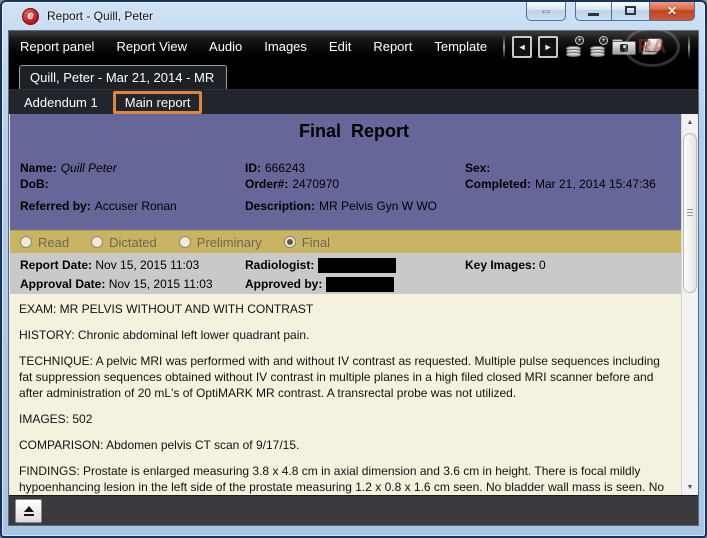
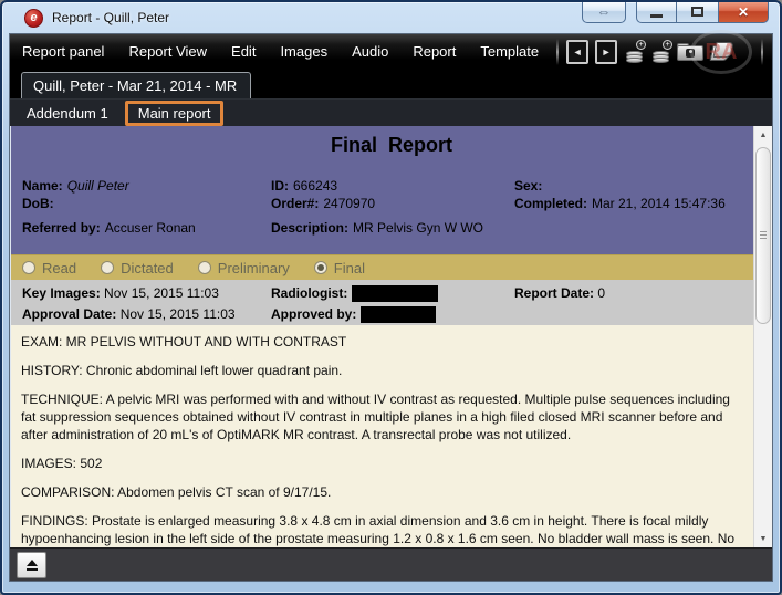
  e
  Report - Quill, Peter
  ⇔
  ✕
  Report panel
  Report View
- Audio
+ Edit
  Images
- Edit
+ Audio
  Report
  Template
  ◄
  ►
  RA
  Quill, Peter - Mar 21, 2014 - MR
  Addendum 1
  Main report
  Final Report
  Name: Quill Peter
  ID: 666243
  Sex:
  DoB:
  Order#: 2470970
  Completed: Mar 21, 2014 15:47:36
  Referred by: Accuser Ronan
  Description: MR Pelvis Gyn W WO
  Read
  Dictated
  Preliminary
  Final
- Report Date: Nov 15, 2015 11:03
+ Key Images: Nov 15, 2015 11:03
  Radiologist:
- Key Images: 0
+ Report Date: 0
  Approval Date: Nov 15, 2015 11:03
  Approved by:
  EXAM: MR PELVIS WITHOUT AND WITH CONTRAST
  HISTORY: Chronic abdominal left lower quadrant pain.
  TECHNIQUE: A pelvic MRI was performed with and without IV contrast as requested. Multiple pulse sequences including fat suppression sequences obtained without IV contrast in multiple planes in a high filed closed MRI scanner before and after administration of 20 mL's of OptiMARK MR contrast. A transrectal probe was not utilized.
  IMAGES: 502
  COMPARISON: Abdomen pelvis CT scan of 9/17/15.
  FINDINGS: Prostate is enlarged measuring 3.8 x 4.8 cm in axial dimension and 3.6 cm in height. There is focal mildly hypoenhancing lesion in the left side of the prostate measuring 1.2 x 0.8 x 1.6 cm seen. No bladder wall mass is seen. No
